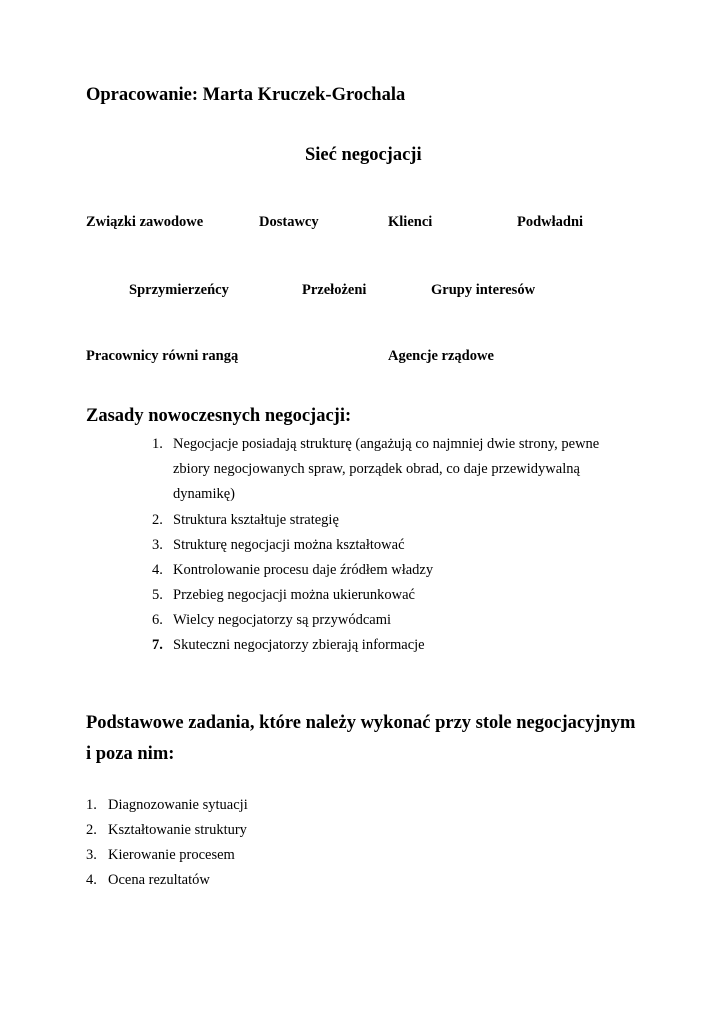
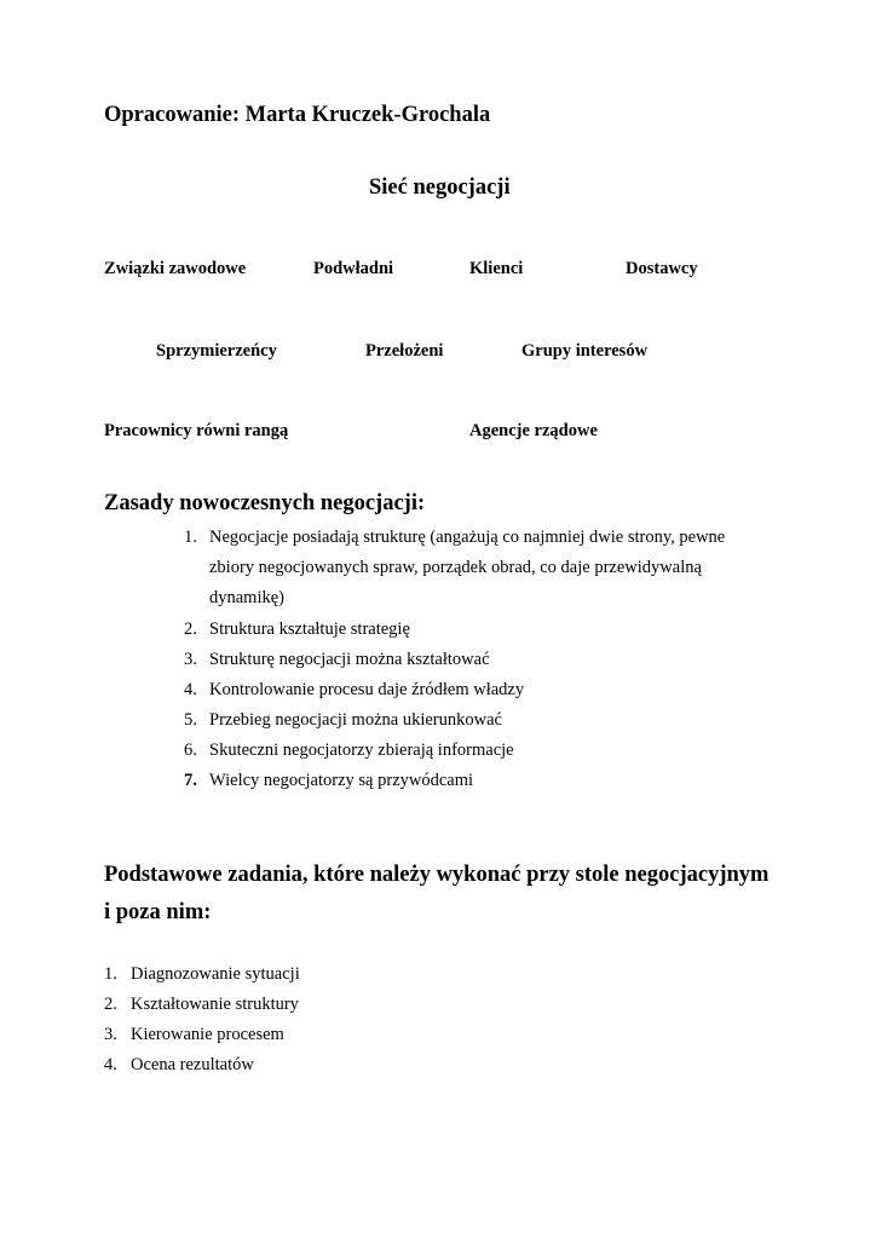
  Opracowanie: Marta Kruczek-Grochala
  Sieć negocjacji
  Związki zawodowe
- Dostawcy
+ Podwładni
  Klienci
- Podwładni
+ Dostawcy
  Sprzymierzeńcy
  Przełożeni
  Grupy interesów
  Pracownicy równi rangą
  Agencje rządowe
  Zasady nowoczesnych negocjacji:
  1.
  Negocjacje posiadają strukturę (angażują co najmniej dwie strony, pewne
  zbiory negocjowanych spraw, porządek obrad, co daje przewidywalną
  dynamikę)
  2.
  Struktura kształtuje strategię
  3.
  Strukturę negocjacji można kształtować
  4.
  Kontrolowanie procesu daje źródłem władzy
  5.
  Przebieg negocjacji można ukierunkować
  6.
- Wielcy negocjatorzy są przywódcami
+ Skuteczni negocjatorzy zbierają informacje
  7.
- Skuteczni negocjatorzy zbierają informacje
+ Wielcy negocjatorzy są przywódcami
  Podstawowe zadania, które należy wykonać przy stole negocjacyjnym
  i poza nim:
  1.
  Diagnozowanie sytuacji
  2.
  Kształtowanie struktury
  3.
  Kierowanie procesem
  4.
  Ocena rezultatów
